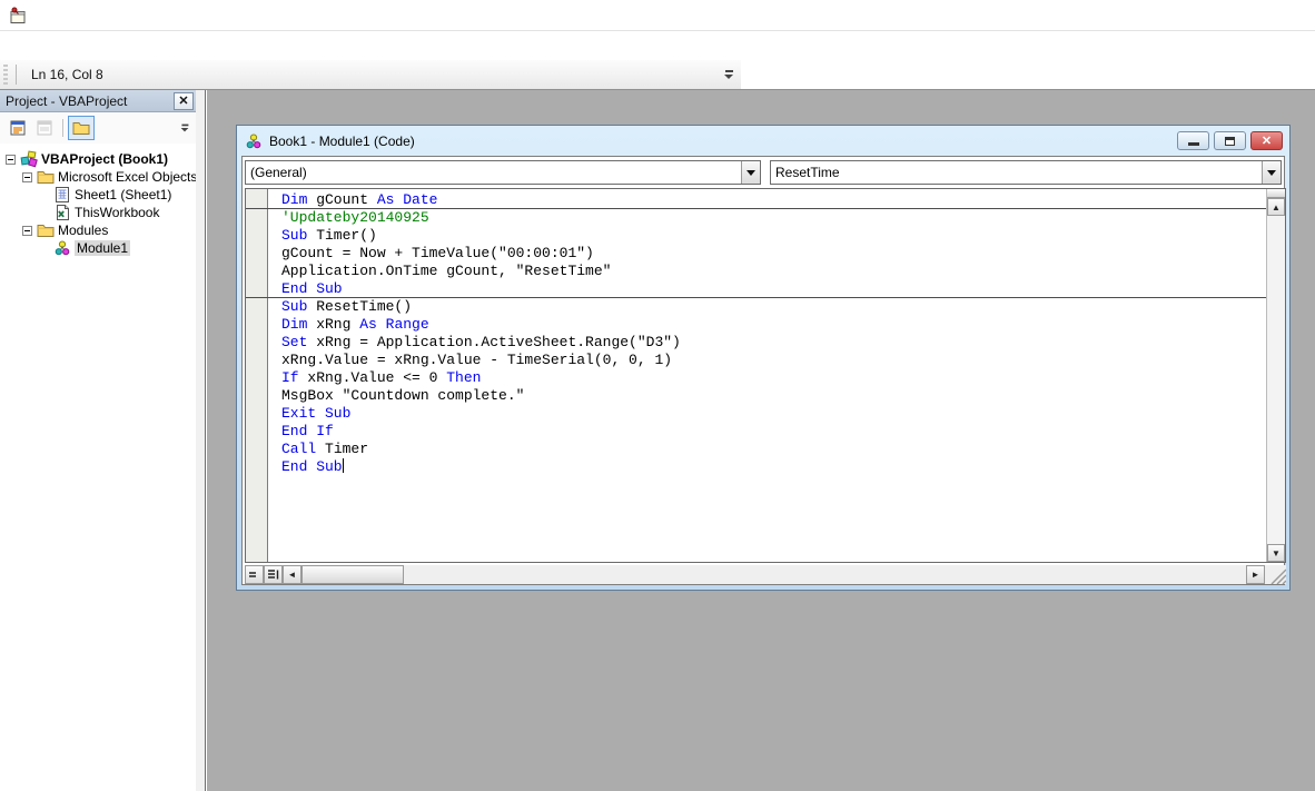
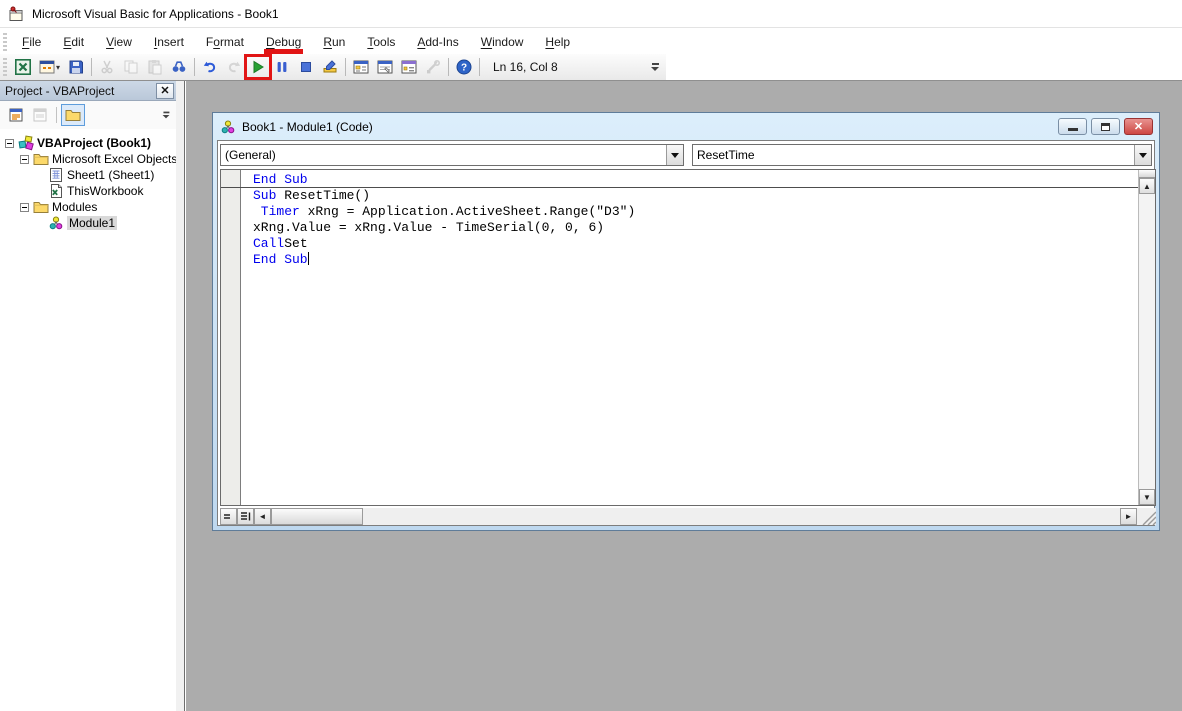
+ Microsoft Visual Basic for Applications - Book1
+ File
+ Edit
+ View
+ Insert
+ Format
+ Debug
+ Run
+ Tools
+ Add-Ins
+ Window
+ Help
+ ▾
+ ?
  Ln 16, Col 8
  Project - VBAProject
  ✕
  VBAProject (Book1)
  Microsoft Excel Objects
  Sheet1 (Sheet1)
  ThisWorkbook
  Modules
  Module1
  Book1 - Module1 (Code)
  ✕
  (General)
  ResetTime
- Dim gCount As Date
- 'Updateby20140925
- Sub Timer()
- gCount = Now + TimeValue("00:00:01")
- Application.OnTime gCount, "ResetTime"
  End Sub
  Sub ResetTime()
- Dim xRng As Range
- Set xRng = Application.ActiveSheet.Range("D3")
+ Timer xRng = Application.ActiveSheet.Range("D3")
- xRng.Value = xRng.Value - TimeSerial(0, 0, 1)
+ xRng.Value = xRng.Value - TimeSerial(0, 0, 6)
- If xRng.Value <= 0 Then
- MsgBox "Countdown complete."
- Exit Sub
- End If
- Call Timer
+ CallSet
  End Sub
  ▲
  ▼
  ◄
  ►
